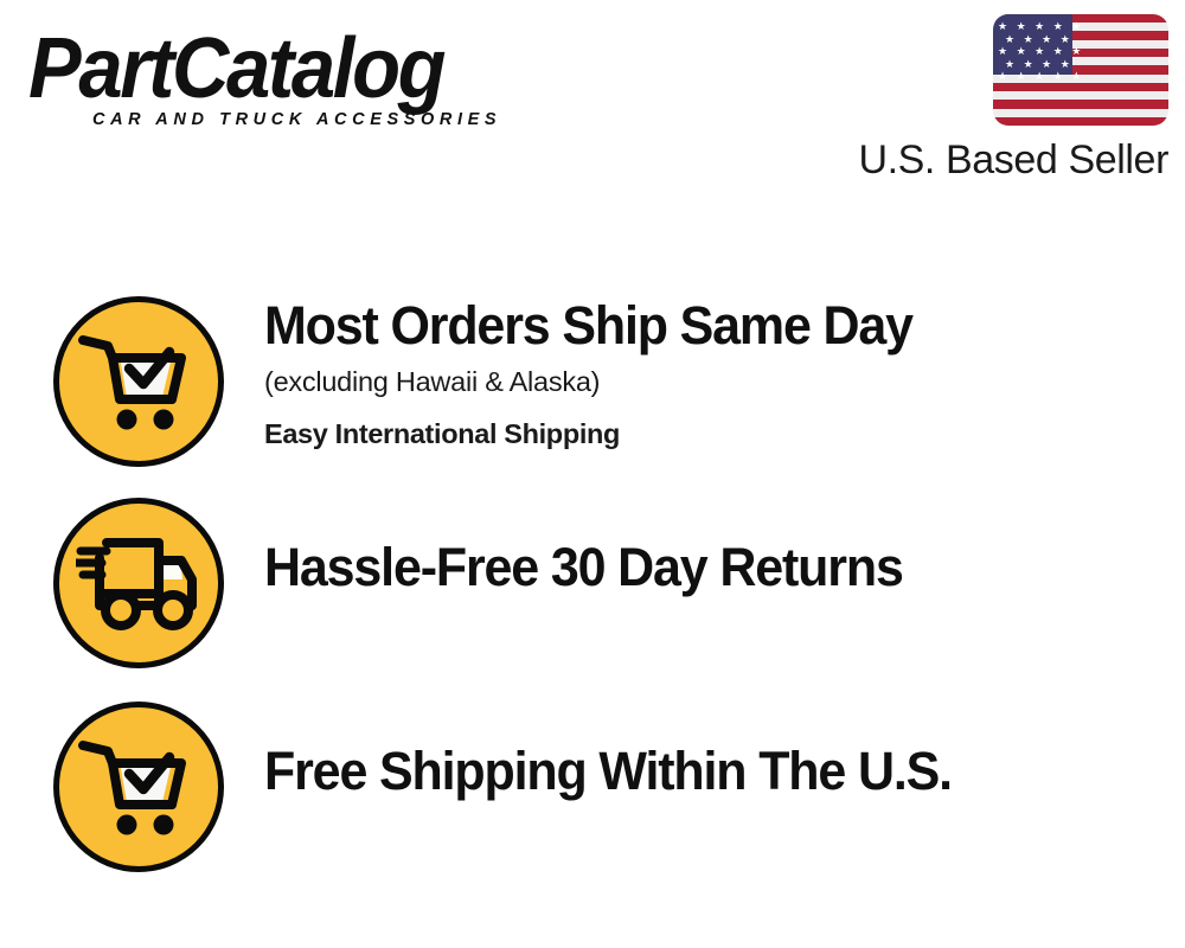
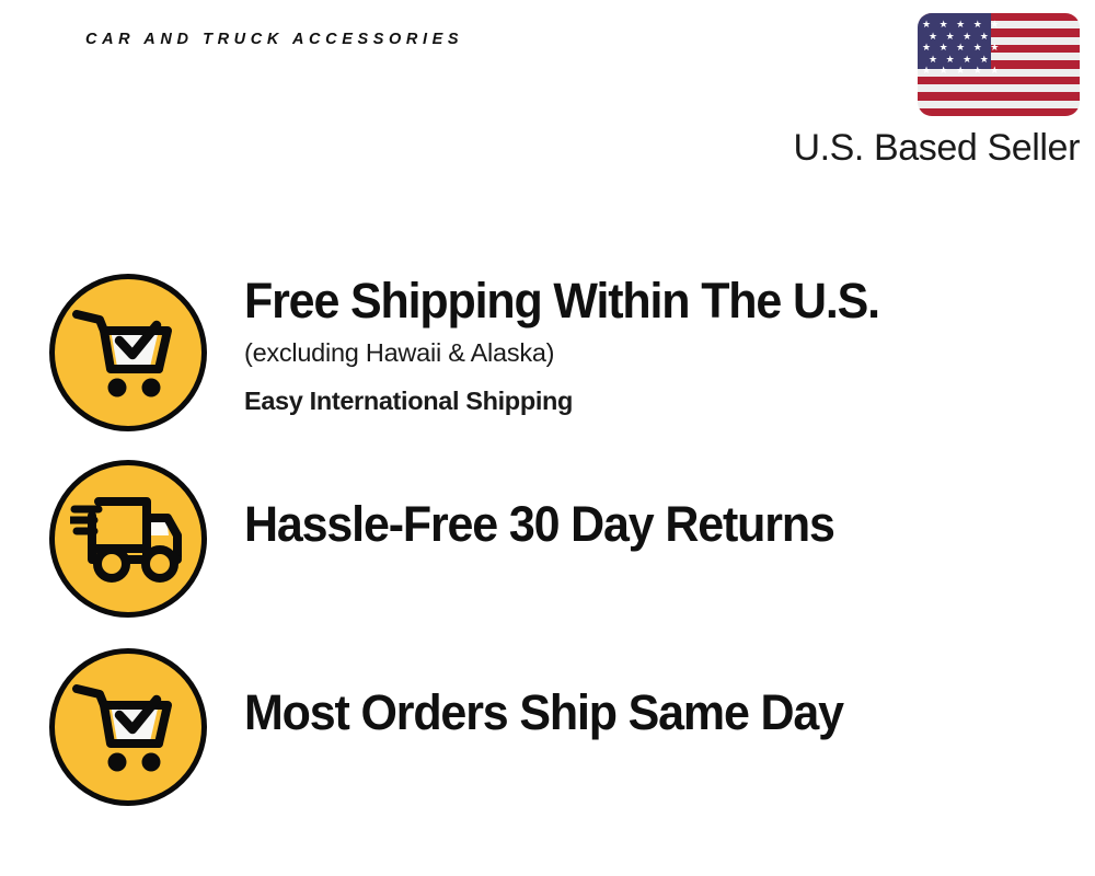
- PartCatalog
  CAR AND TRUCK ACCESSORIES
  ★ ★ ★ ★ ★
  ★ ★ ★ ★
  ★ ★ ★ ★ ★
  ★ ★ ★ ★
  ★ ★ ★ ★ ★
  U.S. Based Seller
- Most Orders Ship Same Day
+ Free Shipping Within The U.S.
  (excluding Hawaii & Alaska)
  Easy International Shipping
  Hassle-Free 30 Day Returns
- Free Shipping Within The U.S.
+ Most Orders Ship Same Day
